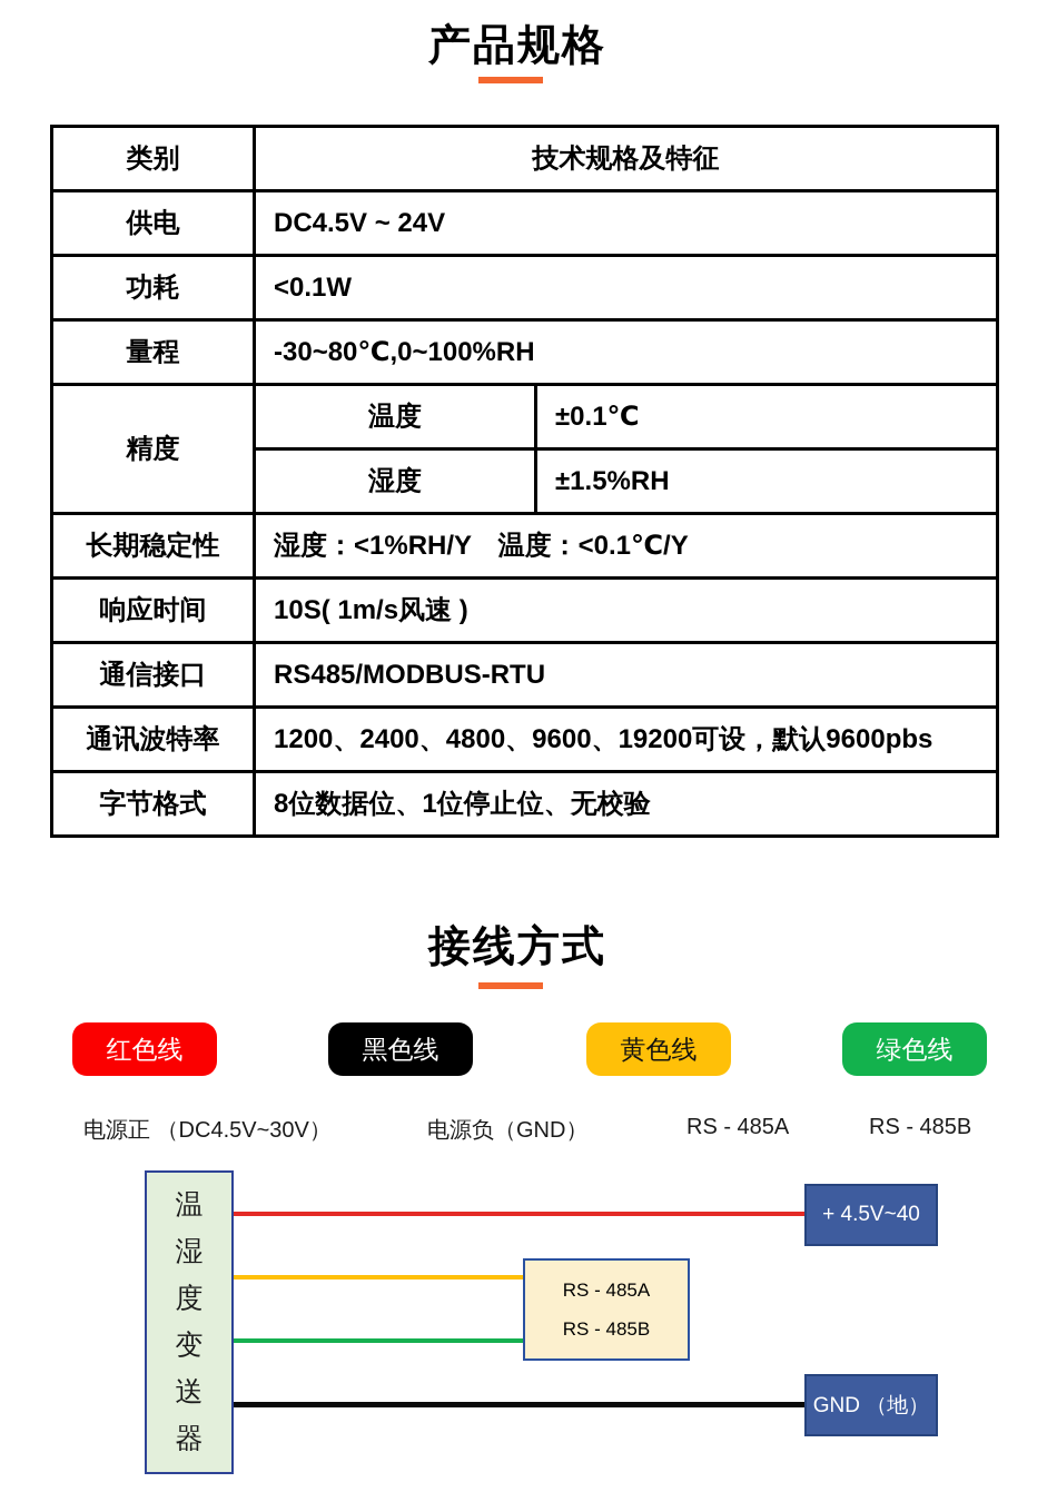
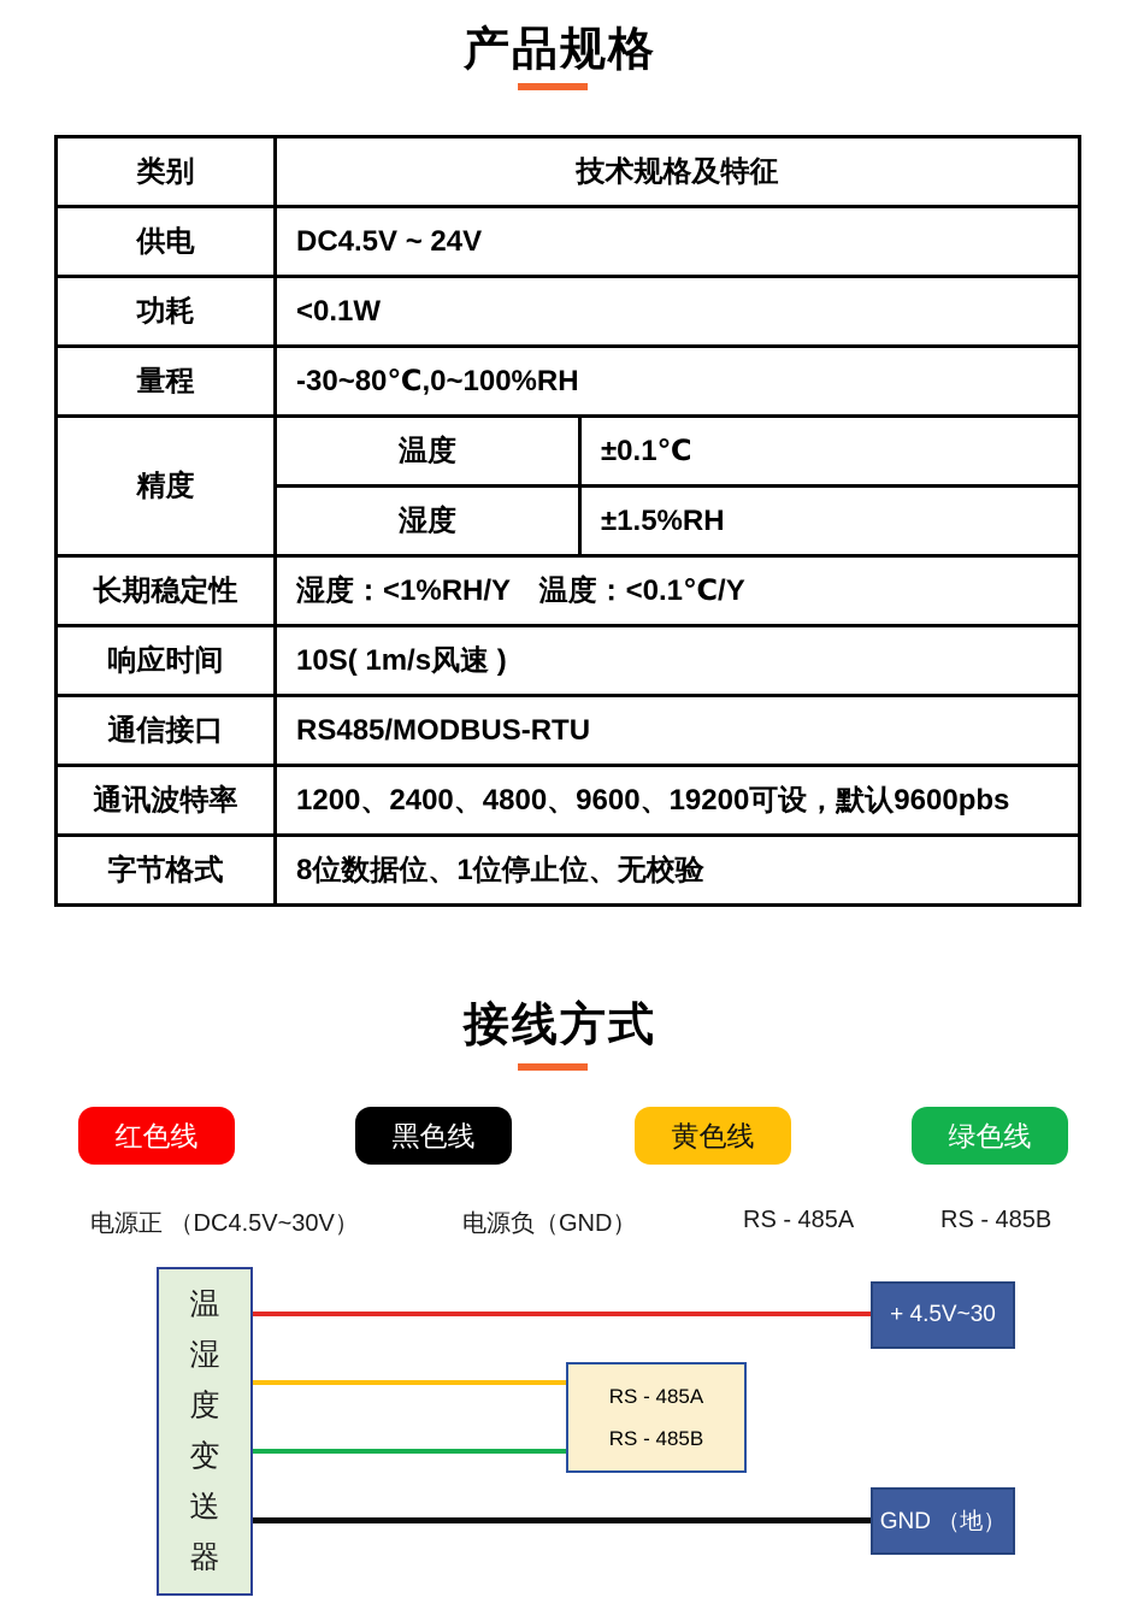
  产品规格
  类别	技术规格及特征
  供电	DC4.5V ~ 24V
  功耗	<0.1W
  量程	-30~80℃,0~100%RH
  精度	温度	±0.1℃
  湿度	±1.5%RH
  长期稳定性	湿度：<1%RH/Y 温度：<0.1℃/Y
  响应时间	10S( 1m/s风速 )
  通信接口	RS485/MODBUS-RTU
  通讯波特率	1200、2400、4800、9600、19200可设，默认9600pbs
  字节格式	8位数据位、1位停止位、无校验
  接线方式
  红色线
  黑色线
  黄色线
  绿色线
  电源正 （DC4.5V~30V）
  电源负（GND）
  RS - 485A
  RS - 485B
  温
  湿
  度
  变
  送
  器
- + 4.5V~40
+ + 4.5V~30
  RS - 485A
  RS - 485B
  GND （地）
